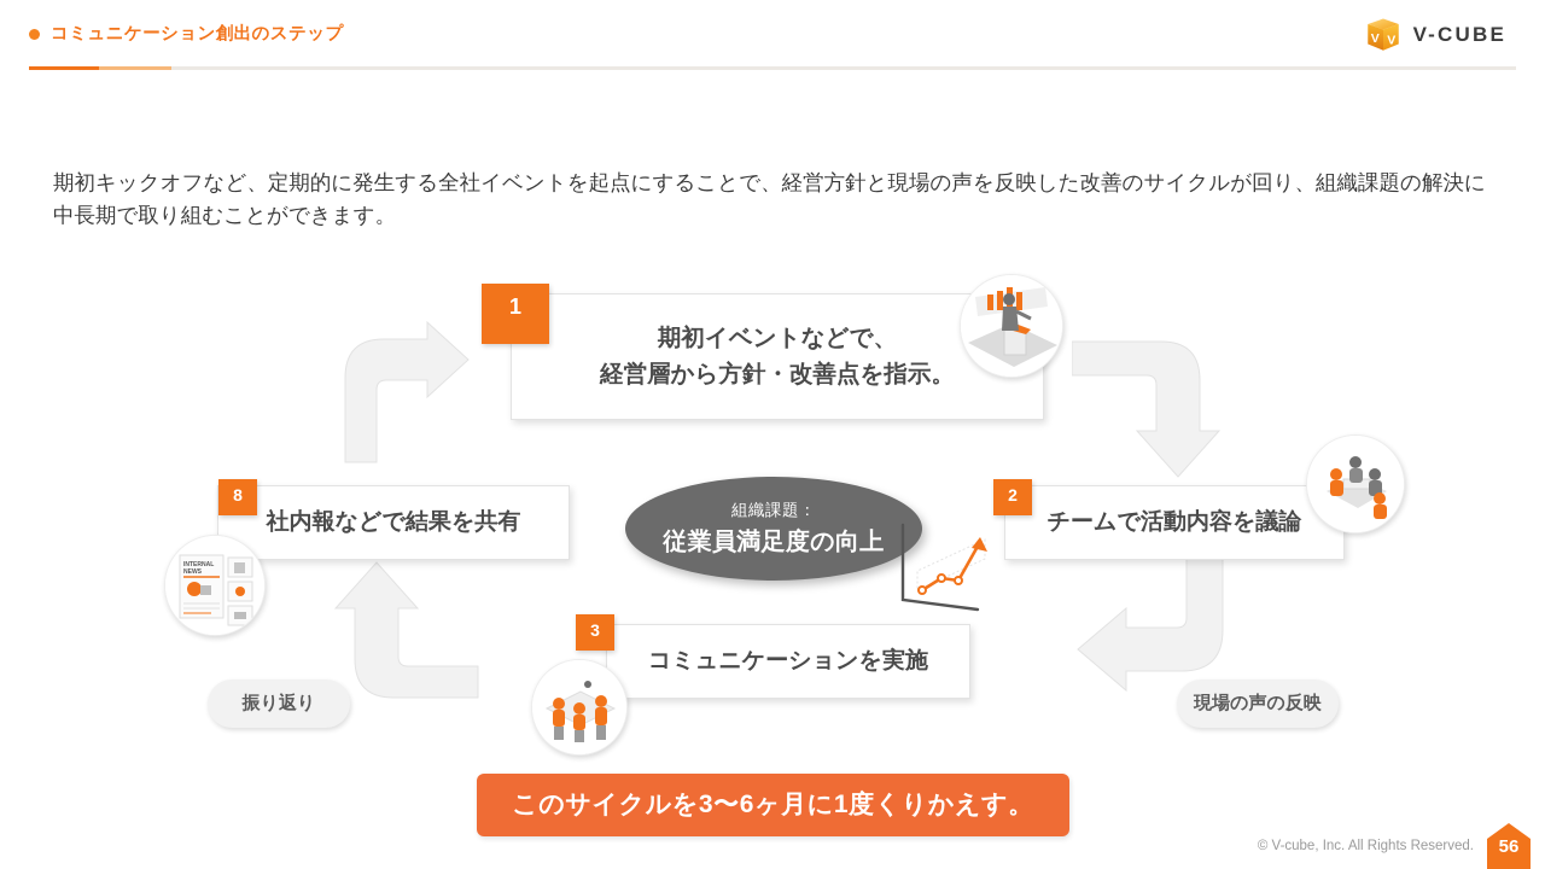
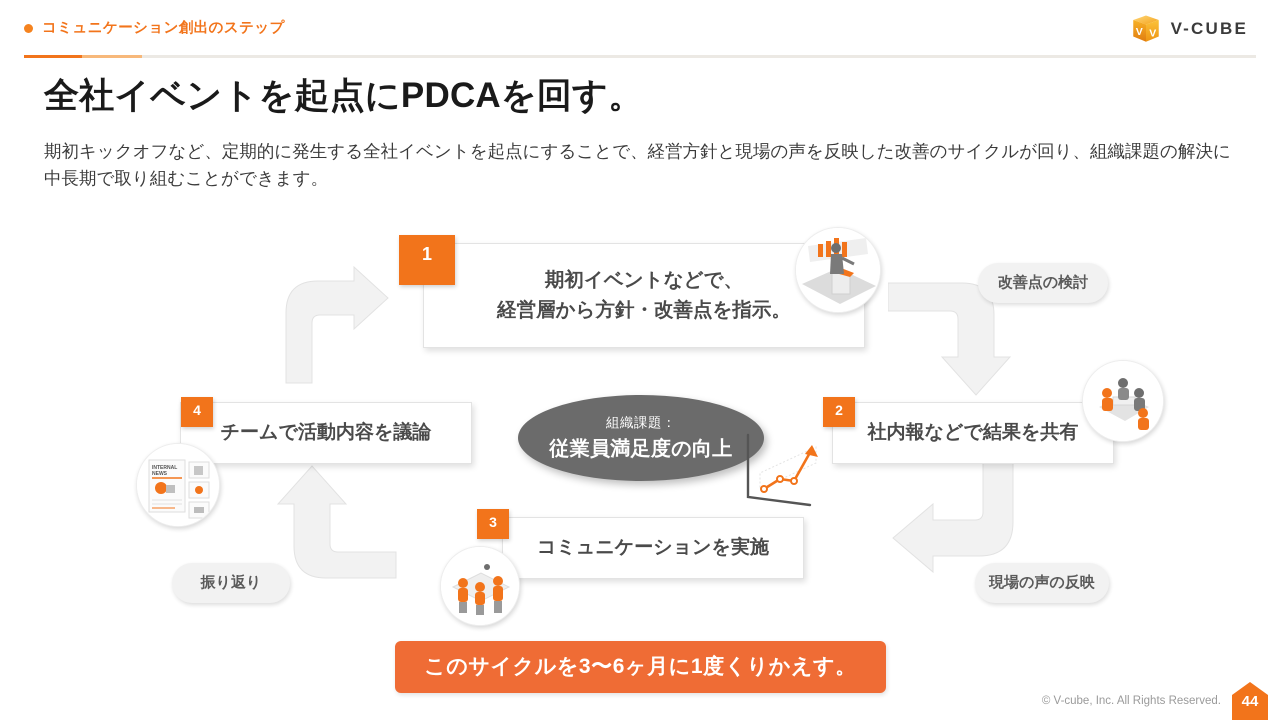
  コミュニケーション創出のステップ
  V
  V
  V-CUBE
+ 全社イベントを起点にPDCAを回す。
  期初キックオフなど、定期的に発生する全社イベントを起点にすることで、経営方針と現場の声を反映した改善のサイクルが回り、組織課題の解決に中長期で取り組むことができます。
  期初イベントなどで、
  経営層から方針・改善点を指示。
  1
- チームで活動内容を議論
+ 社内報などで結果を共有
  2
  コミュニケーションを実施
  3
- 社内報などで結果を共有
+ チームで活動内容を議論
- 8
+ 4
  組織課題：
  従業員満足度の向上
+ 改善点の検討
  現場の声の反映
  振り返り
  このサイクルを3〜6ヶ月に1度くりかえす。
  © V-cube, Inc. All Rights Reserved.
- 56
+ 44
